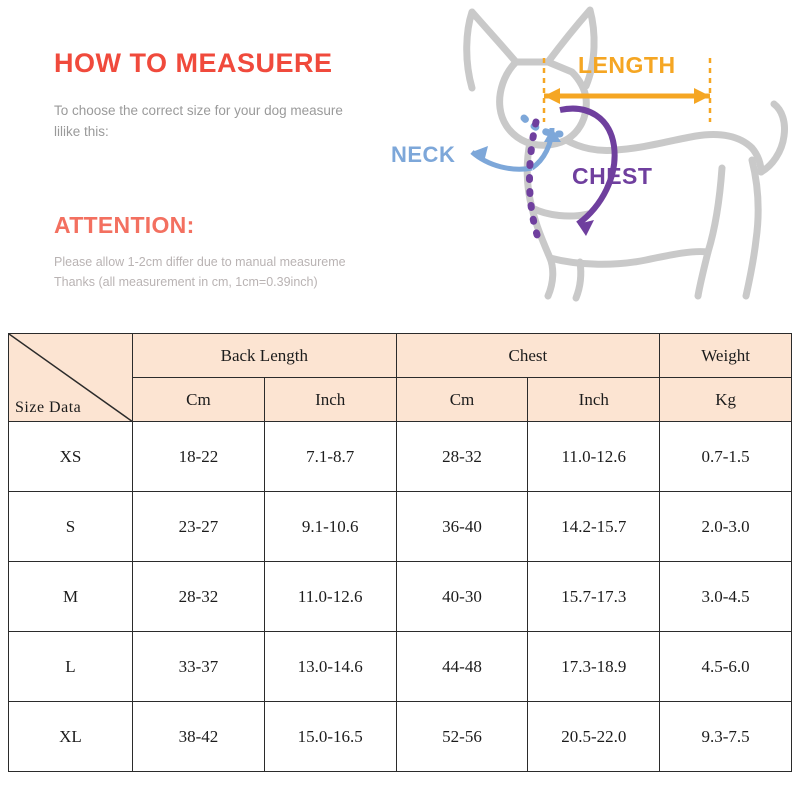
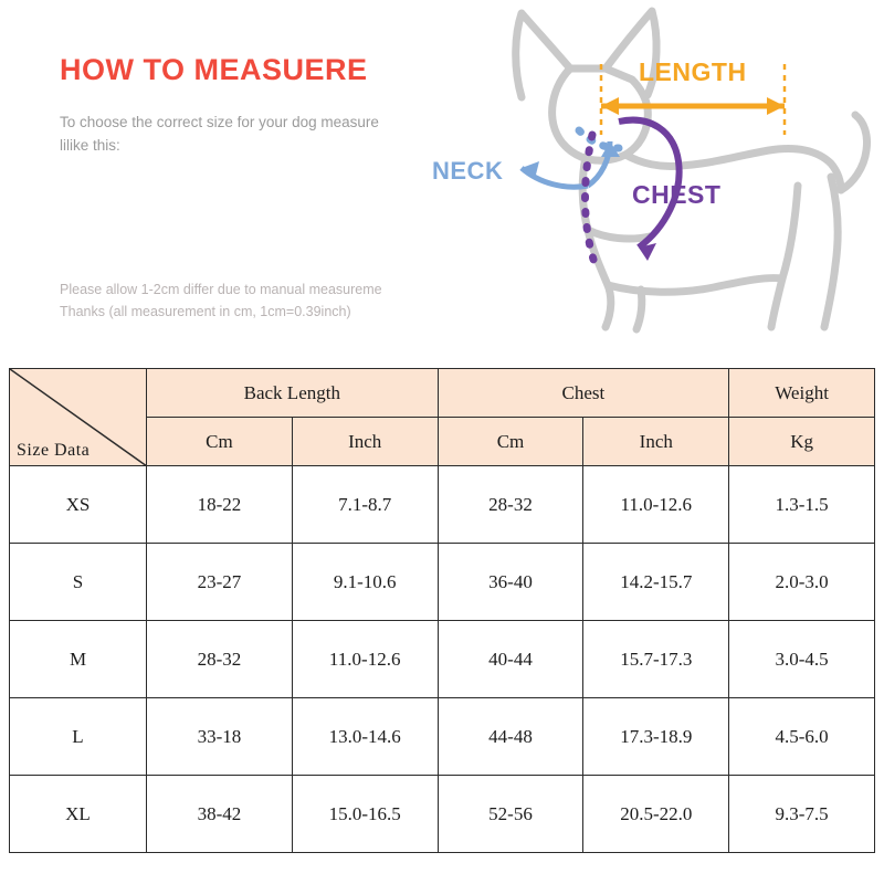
  HOW TO MEASUERE
  To choose the correct size for your dog measure lilike this:
- ATTENTION:
  Please allow 1-2cm differ due to manual measureme
  Thanks (all measurement in cm, 1cm=0.39inch)
  LENGTH
  NECK
  CHEST
  Size Data	Back Length	Chest	Weight
  Cm	Inch	Cm	Inch	Kg
- XS	18-22	7.1-8.7	28-32	11.0-12.6	0.7-1.5
+ XS	18-22	7.1-8.7	28-32	11.0-12.6	1.3-1.5
  S	23-27	9.1-10.6	36-40	14.2-15.7	2.0-3.0
- M	28-32	11.0-12.6	40-30	15.7-17.3	3.0-4.5
+ M	28-32	11.0-12.6	40-44	15.7-17.3	3.0-4.5
- L	33-37	13.0-14.6	44-48	17.3-18.9	4.5-6.0
+ L	33-18	13.0-14.6	44-48	17.3-18.9	4.5-6.0
  XL	38-42	15.0-16.5	52-56	20.5-22.0	9.3-7.5
